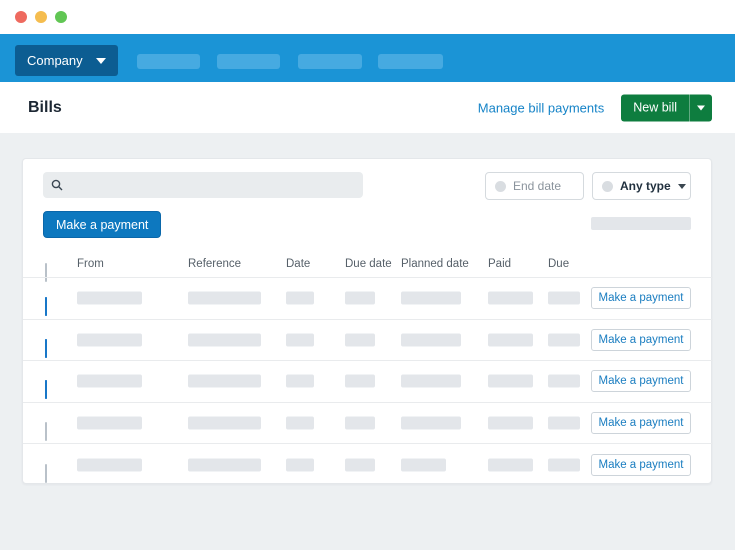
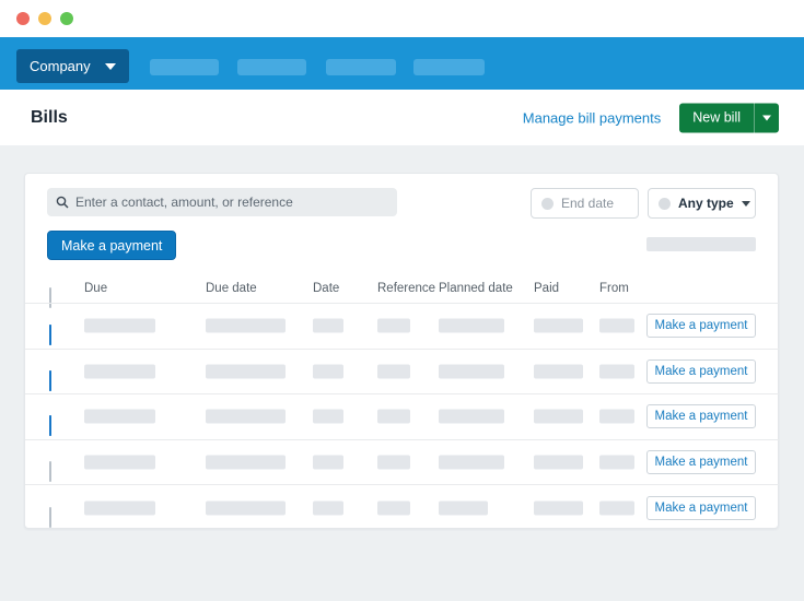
  Company
  Bills
  Manage bill payments
  New bill
+ Enter a contact, amount, or reference
  End date
  Any type
  Make a payment
- From
+ Due
- Reference
+ Due date
  Date
- Due date
+ Reference
  Planned date
  Paid
- Due
+ From
  Make a payment
  Make a payment
  Make a payment
  Make a payment
  Make a payment
